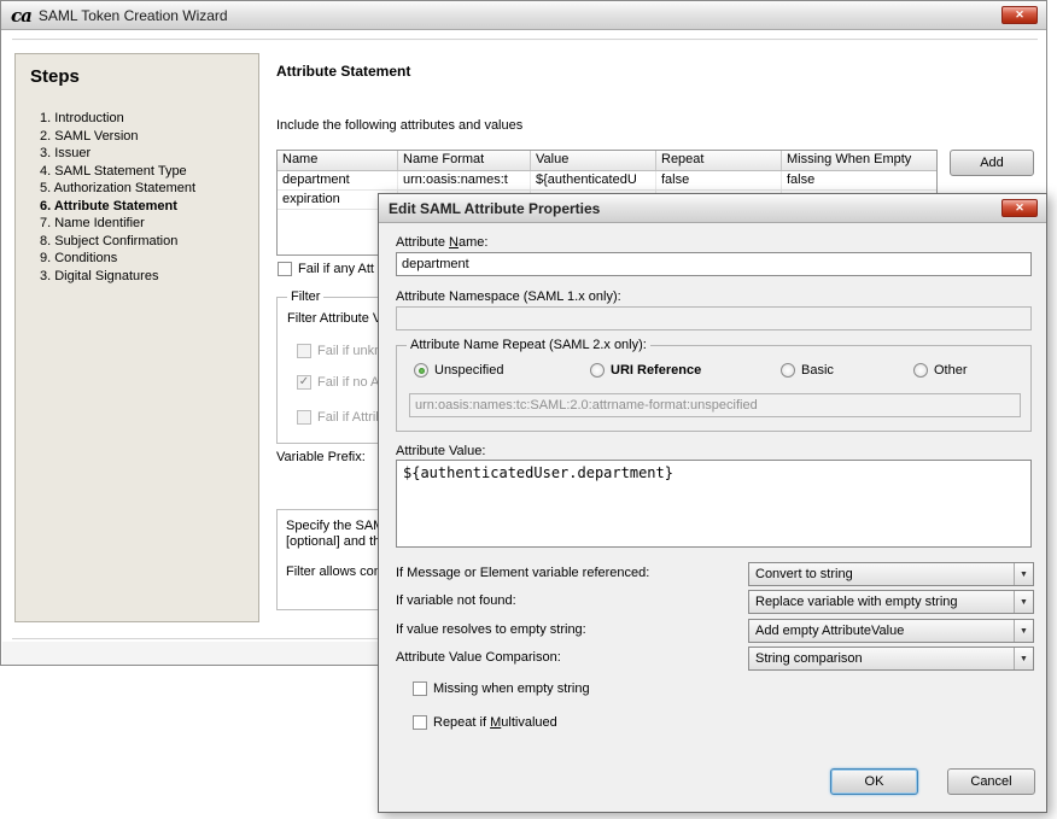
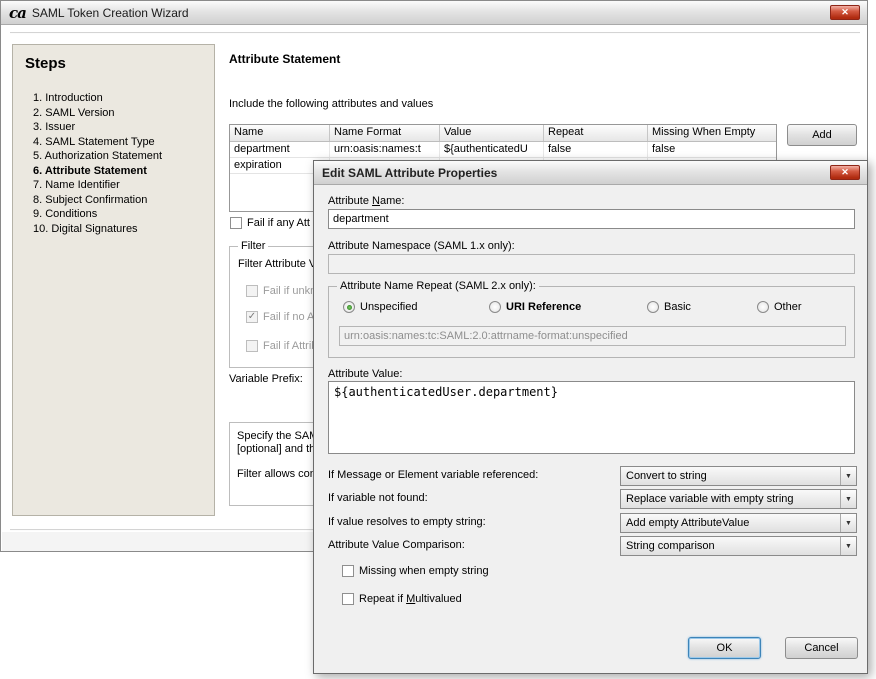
  ca
  SAML Token Creation Wizard
  ✕
  Steps
  1. Introduction
  2. SAML Version
  3. Issuer
  4. SAML Statement Type
  5. Authorization Statement
  6. Attribute Statement
  7. Name Identifier
  8. Subject Confirmation
  9. Conditions
- 3. Digital Signatures
+ 10. Digital Signatures
  Attribute Statement
  Include the following attributes and values
  Name
  Name Format
  Value
  Repeat
  Missing When Empty
  department
  urn:oasis:names:t
  ${authenticatedU
  false
  false
  expiration
  Add
  Fail if any Att
  Filter
  Filter Attribute
  Fail if unk
  ✓
  Fail if no A
  Fail if Attri
  Variable Prefix:
  Specify the SA
  [optional] and t
  Filter allows co
  Edit SAML Attribute Properties
  ✕
  Attribute Name:
  department
  Attribute Namespace (SAML 1.x only):
  Attribute Name Repeat (SAML 2.x only):
  Unspecified
  URI Reference
  Basic
  Other
  urn:oasis:names:tc:SAML:2.0:attrname-format:unspecified
  Attribute Value:
  ${authenticatedUser.department}
  If Message or Element variable referenced:
  Convert to string
  If variable not found:
  Replace variable with empty string
  If value resolves to empty string:
  Add empty AttributeValue
  Attribute Value Comparison:
  String comparison
  Missing when empty string
  Repeat if Multivalued
  OK
  Cancel
